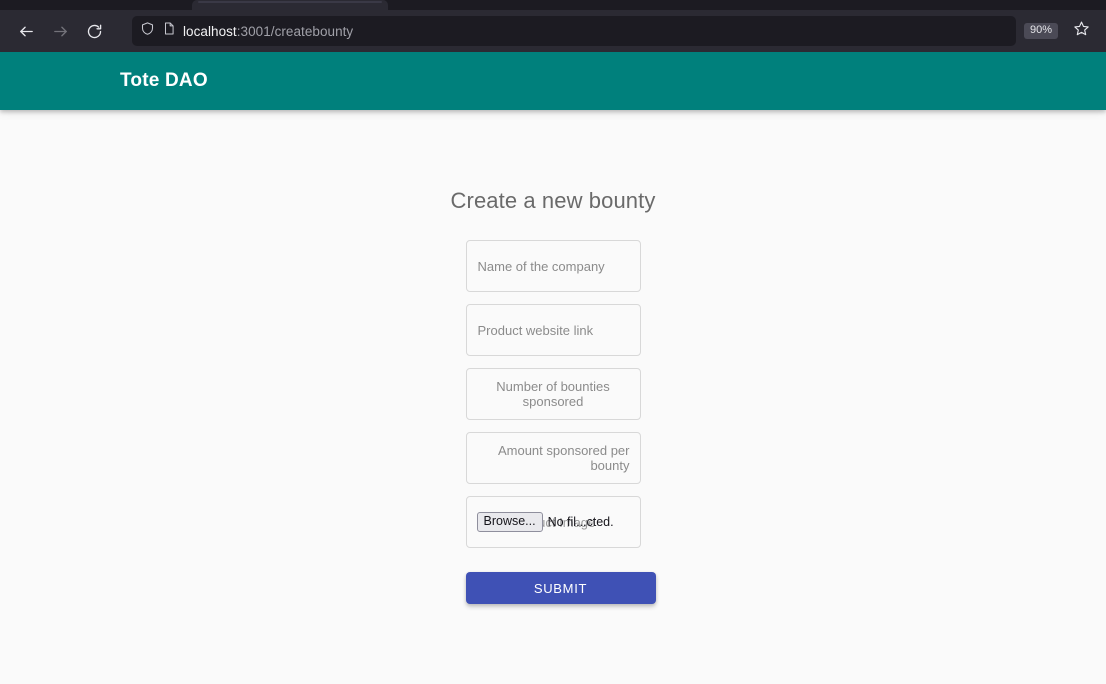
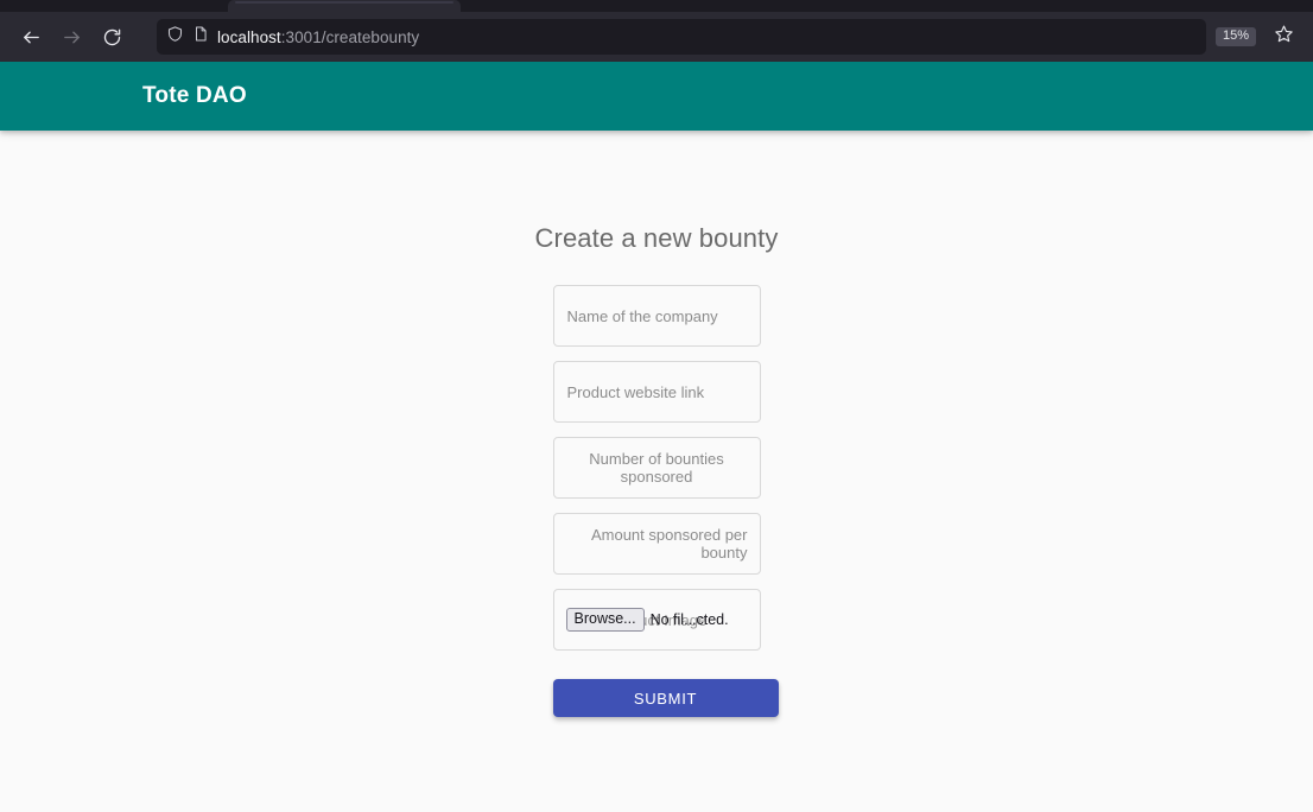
  localhost:3001/createbounty
- 90%
+ 15%
  Tote DAO
  Create a new bounty
  Name of the company
  Product website link
  Number of bounties sponsored
  Amount sponsored per bounty
  Browse...
  No fil...cted.
  SUBMIT
